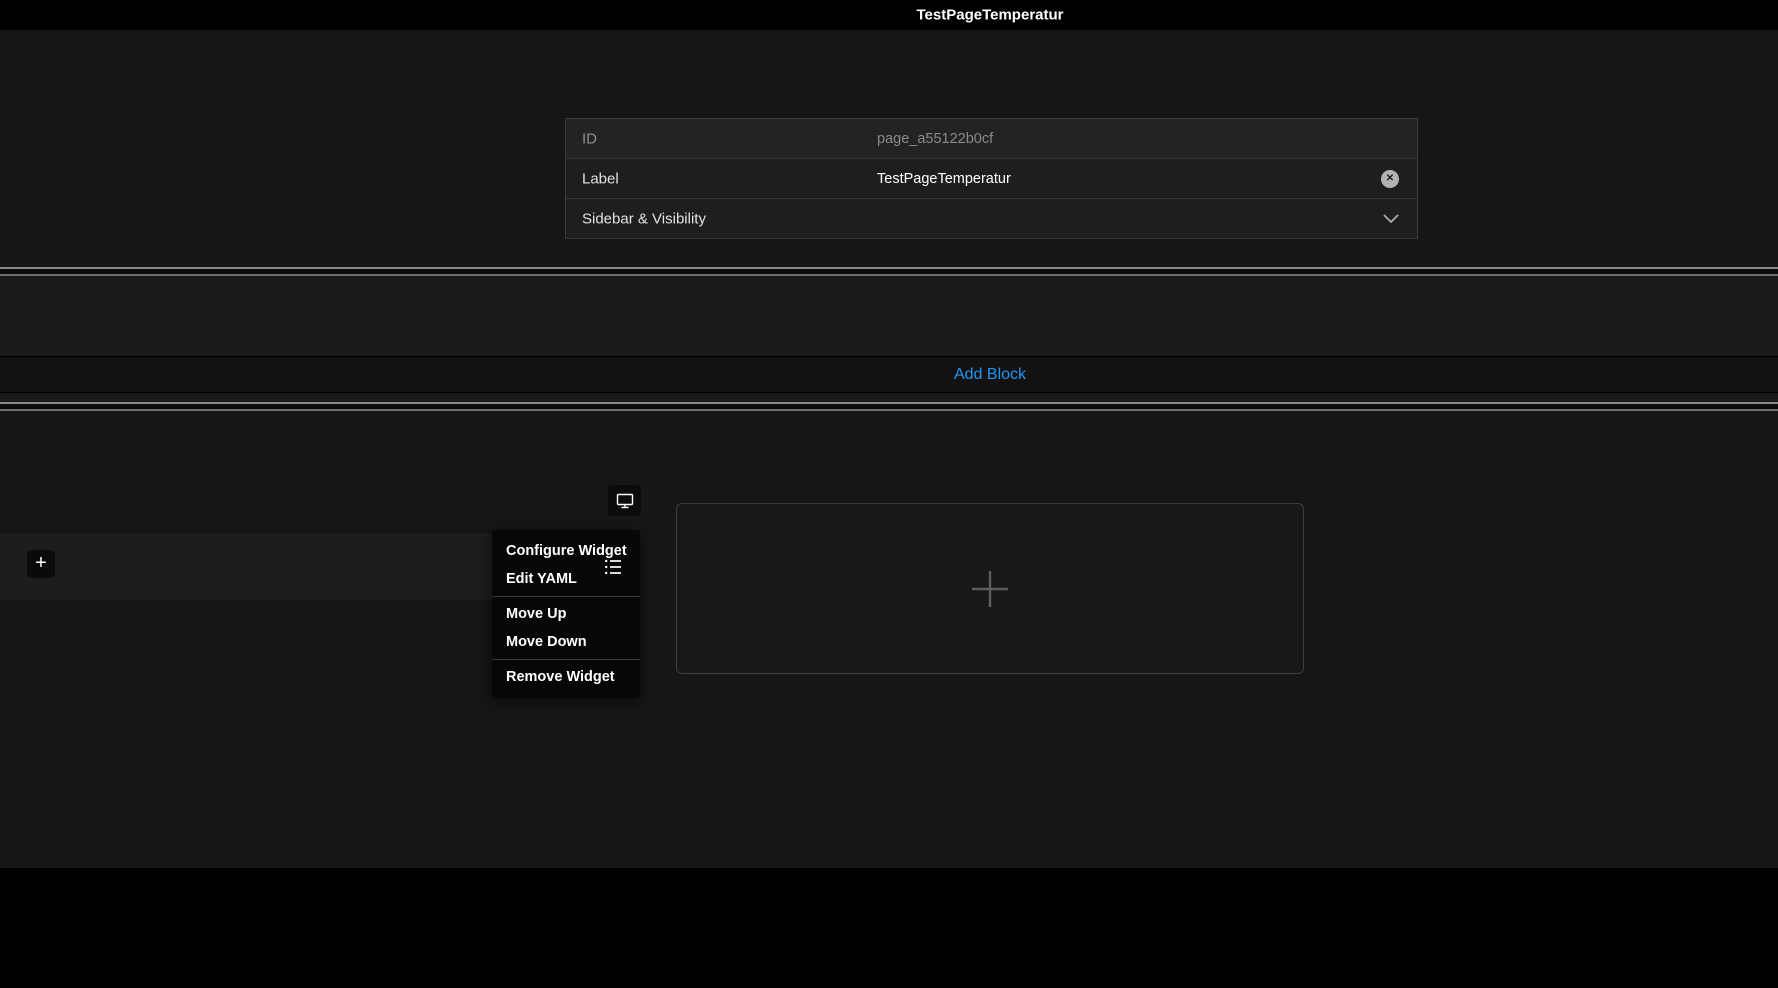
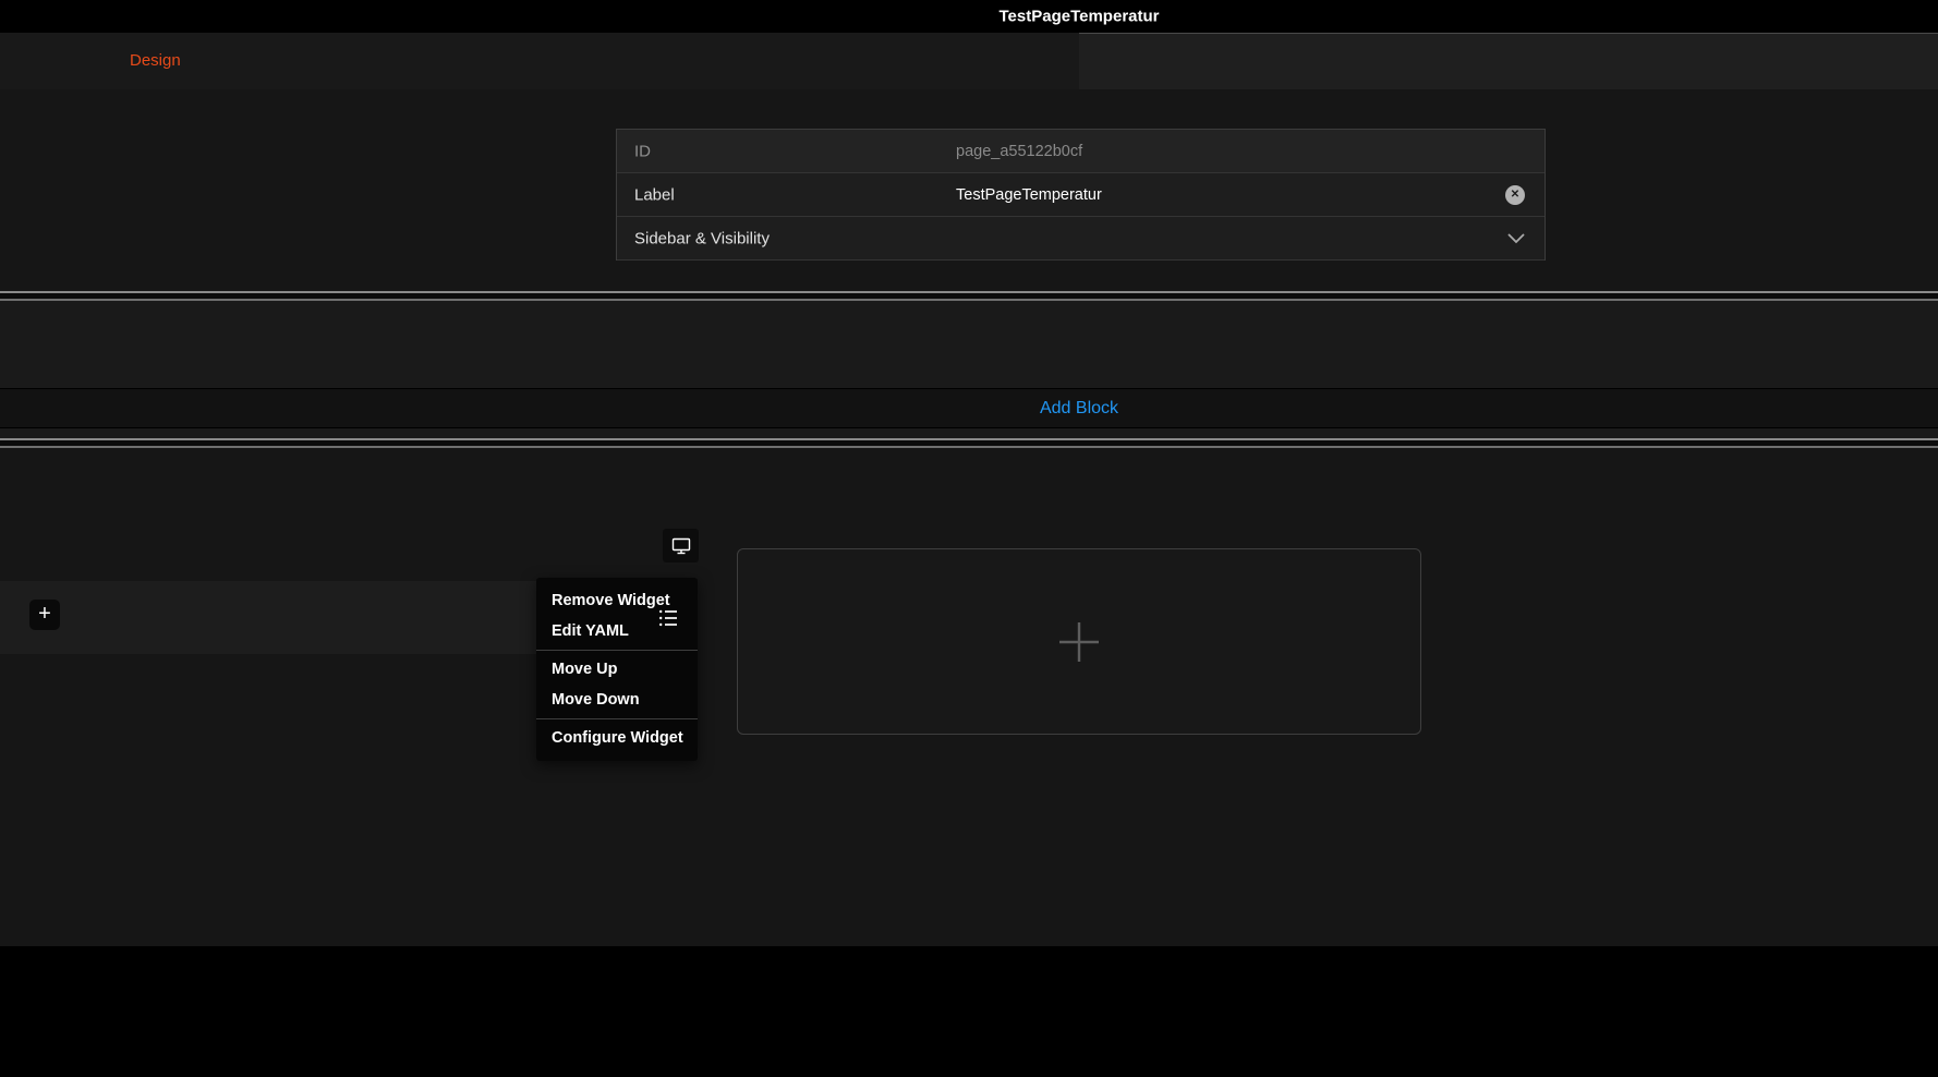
  TestPageTemperatur
+ Design
  ID
  page_a55122b0cf
  Label
  TestPageTemperatur
  ✕
  Sidebar & Visibility
  Add Block
  +
- Configure Widget
+ Remove Widget
  Edit YAML
  Move Up
  Move Down
- Remove Widget
+ Configure Widget
